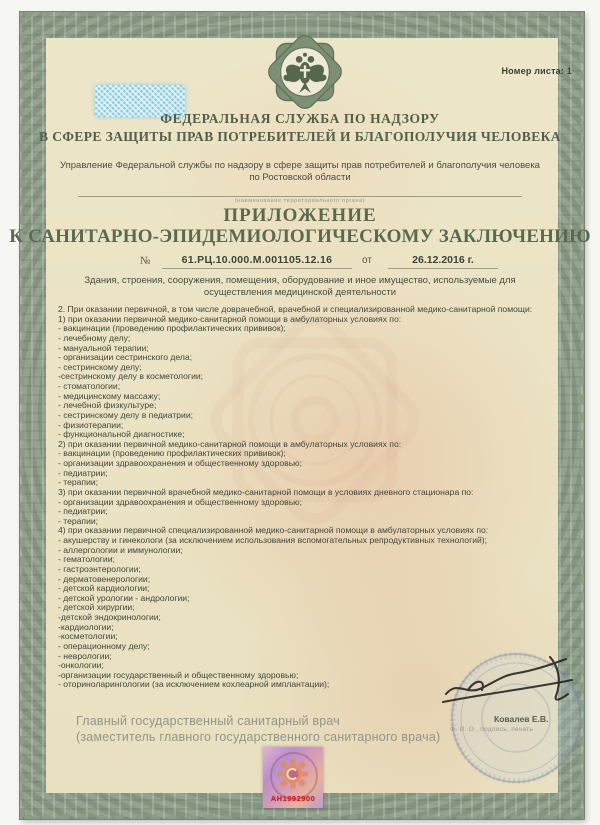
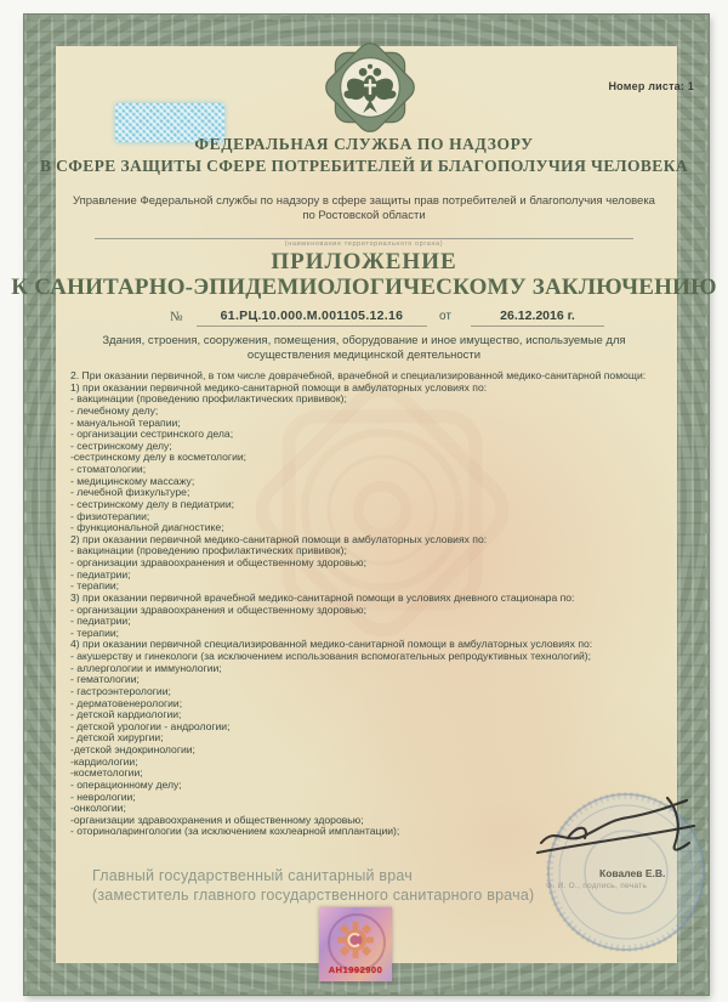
  Номер листа: 1
  ФЕДЕРАЛЬНАЯ СЛУЖБА ПО НАДЗОРУ
- В СФЕРЕ ЗАЩИТЫ ПРАВ ПОТРЕБИТЕЛЕЙ И БЛАГОПОЛУЧИЯ ЧЕЛОВЕКА
+ В СФЕРЕ ЗАЩИТЫ СФЕРЕ ПОТРЕБИТЕЛЕЙ И БЛАГОПОЛУЧИЯ ЧЕЛОВЕКА
  Управление Федеральной службы по надзору в сфере защиты прав потребителей и благополучия человека по Ростовской области
  ПРИЛОЖЕНИЕ
  К САНИТАРНО-ЭПИДЕМИОЛОГИЧЕСКОМУ ЗАКЛЮЧЕНИЮ
  №
  61.РЦ.10.000.М.001105.12.16
  от
  26.12.2016 г.
  Здания, строения, сооружения, помещения, оборудование и иное имущество, используемые для осуществления медицинской деятельности
  2. При оказании первичной, в том числе доврачебной, врачебной и специализированной медико-санитарной помощи:
  1) при оказании первичной медико-санитарной помощи в амбулаторных условиях по:
  - вакцинации (проведению профилактических прививок);
  - лечебному делу;
  - мануальной терапии;
  - организации сестринского дела;
  - сестринскому делу;
  -сестринскому делу в косметологии;
  - стоматологии;
  - медицинскому массажу;
  - лечебной физкультуре;
  - сестринскому делу в педиатрии;
  - физиотерапии;
  - функциональной диагностике;
  2) при оказании первичной медико-санитарной помощи в амбулаторных условиях по:
  - вакцинации (проведению профилактических прививок);
  - организации здравоохранения и общественному здоровью;
  - педиатрии;
  - терапии;
  3) при оказании первичной врачебной медико-санитарной помощи в условиях дневного стационара по:
  - организации здравоохранения и общественному здоровью;
  - педиатрии;
  - терапии;
  4) при оказании первичной специализированной медико-санитарной помощи в амбулаторных условиях по:
  - акушерству и гинекологи (за исключением использования вспомогательных репродуктивных технологий);
  - аллергологии и иммунологии;
  - гематологии;
  - гастроэнтерологии;
  - дерматовенерологии;
  - детской кардиологии;
  - детской урологии - андрологии;
  - детской хирургии;
  -детской эндокринологии;
  -кардиологии;
  -косметологии;
  - операционному делу;
  - неврологии;
  -онкологии;
- -организации государственный и общественному здоровью;
+ -организации здравоохранения и общественному здоровью;
  - оториноларингологии (за исключением кохлеарной имплантации);
  Главный государственный санитарный врач
  (заместитель главного государственного санитарного врача)
  Ковалев Е.В.
  АН1992900
